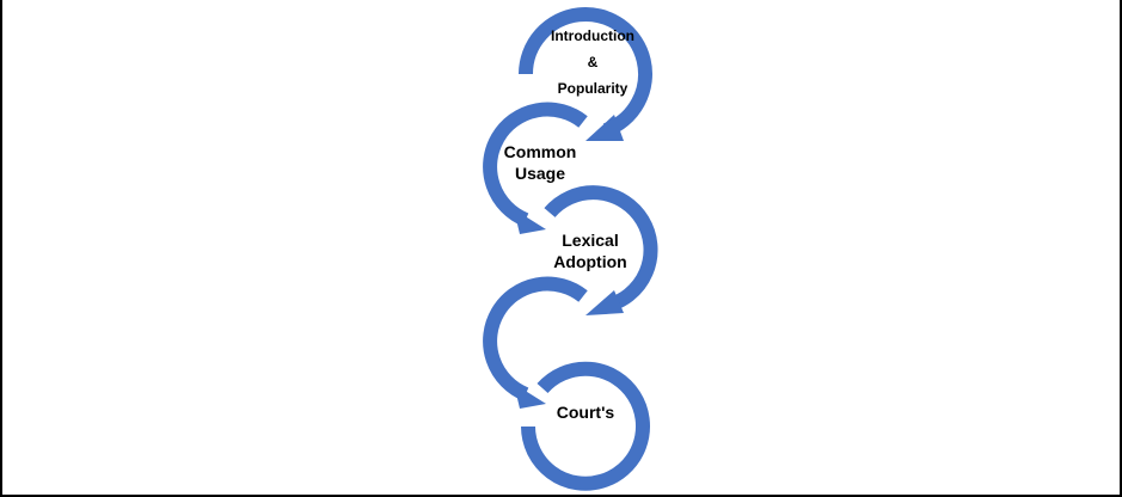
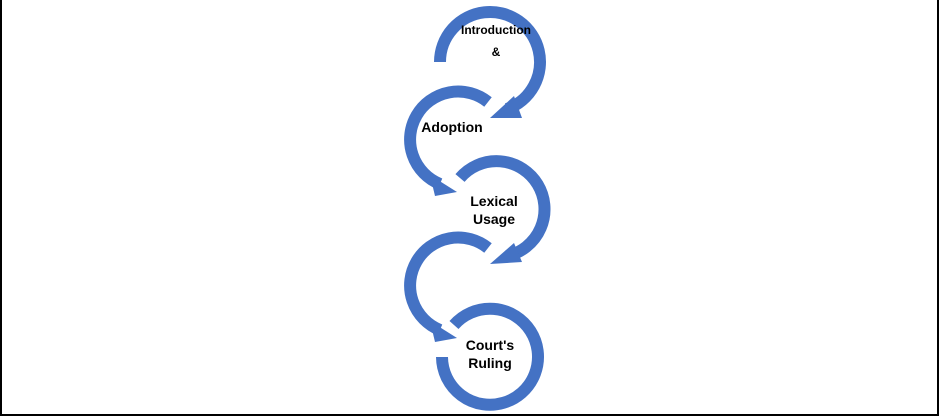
  Introduction
  &
- Popularity
- Common
- Usage
+ Adoption
  Lexical
- Adoption
+ Usage
  Court's
+ Ruling
